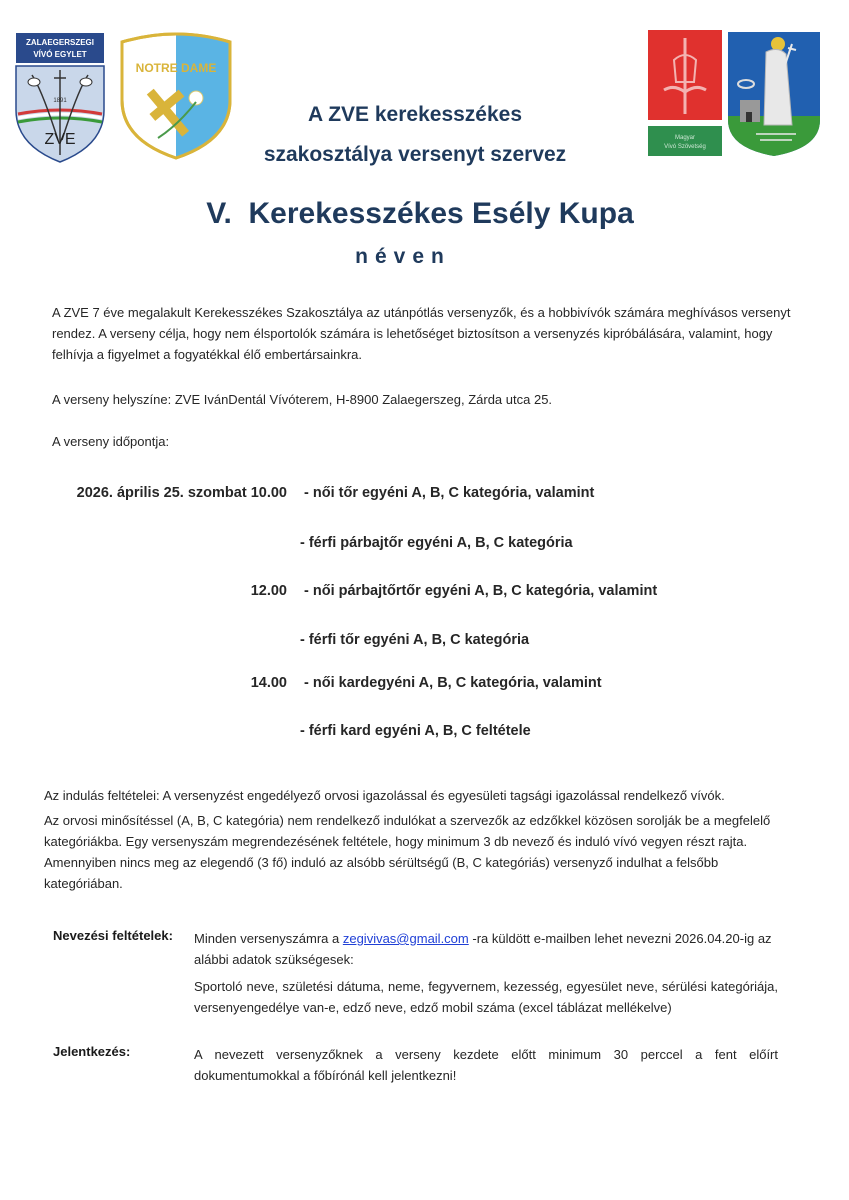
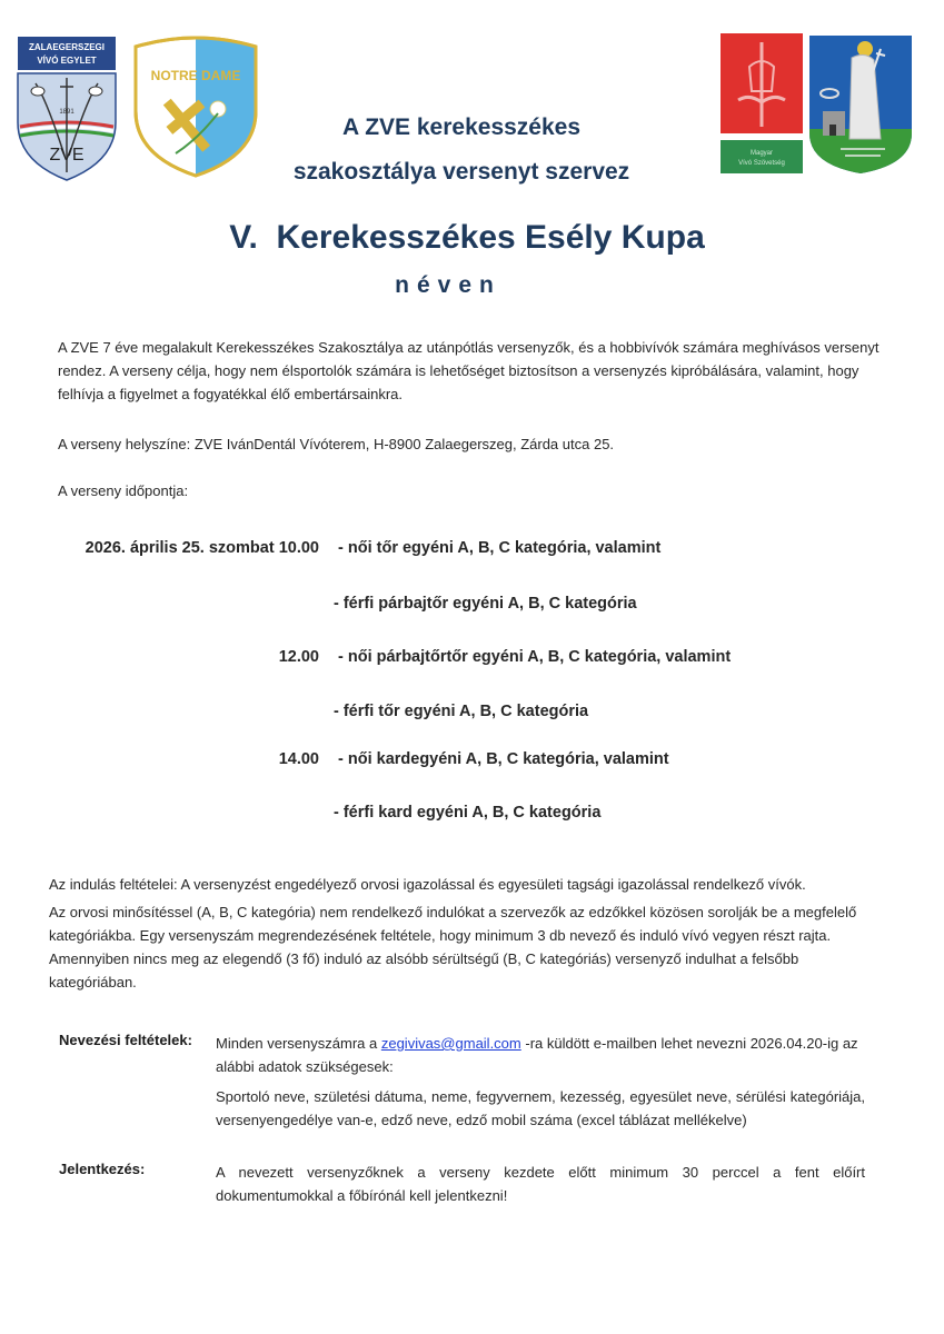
  ZALAEGERSZEGI
  VÍVÓ EGYLET
  ZVE
  NOTRE DAME
  A ZVE kerekesszékes
  szakosztálya versenyt szervez
  V. Kerekesszékes Esély Kupa
  néven
  A ZVE 7 éve megalakult Kerekesszékes Szakosztálya az utánpótlás versenyzők, és a hobbivívók számára meghívásos versenyt rendez. A verseny célja, hogy nem élsportolók számára is lehetőséget biztosítson a versenyzés kipróbálására, valamint, hogy felhívja a figyelmet a fogyatékkal élő embertársainkra.
  A verseny helyszíne: ZVE IvánDentál Vívóterem, H-8900 Zalaegerszeg, Zárda utca 25.
  A verseny időpontja:
  2026. április 25. szombat 10.00
  - női tőr egyéni A, B, C kategória, valamint
  - férfi párbajtőr egyéni A, B, C kategória
  12.00
  - női párbajtőrtőr egyéni A, B, C kategória, valamint
  - férfi tőr egyéni A, B, C kategória
  14.00
  - női kardegyéni A, B, C kategória, valamint
- - férfi kard egyéni A, B, C feltétele
+ - férfi kard egyéni A, B, C kategória
  Az indulás feltételei: A versenyzést engedélyező orvosi igazolással és egyesületi tagsági igazolással rendelkező vívók.
  Az orvosi minősítéssel (A, B, C kategória) nem rendelkező indulókat a szervezők az edzőkkel közösen sorolják be a megfelelő kategóriákba. Egy versenyszám megrendezésének feltétele, hogy minimum 3 db nevező és induló vívó vegyen részt rajta. Amennyiben nincs meg az elegendő (3 fő) induló az alsóbb sérültségű (B, C kategóriás) versenyző indulhat a felsőbb kategóriában.
  Nevezési feltételek:
  Minden versenyszámra a zegivivas@gmail.com -ra küldött e-mailben lehet nevezni 2026.04.20-ig az alábbi adatok szükségesek:
  Sportoló neve, születési dátuma, neme, fegyvernem, kezesség, egyesület neve, sérülési kategóriája, versenyengedélye van-e, edző neve, edző mobil száma (excel táblázat mellékelve)
  Jelentkezés:
  A nevezett versenyzőknek a verseny kezdete előtt minimum 30 perccel a fent előírt dokumentumokkal a főbírónál kell jelentkezni!
